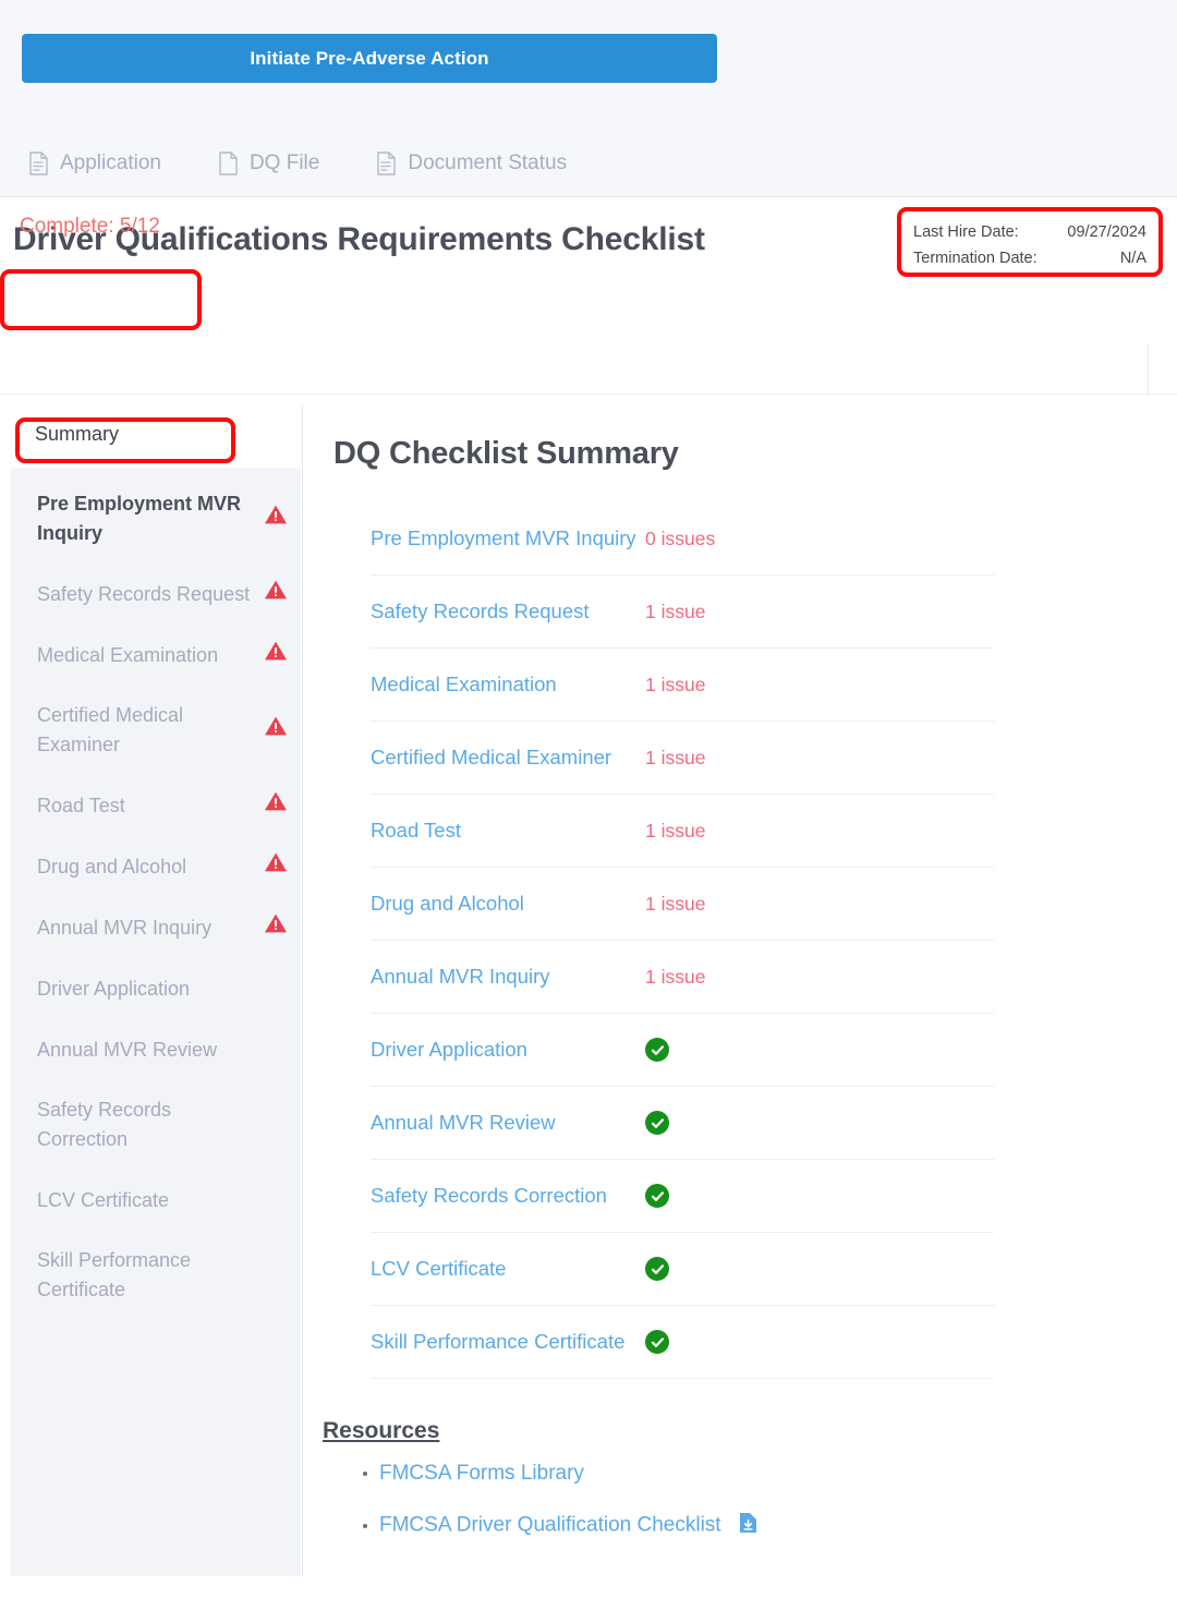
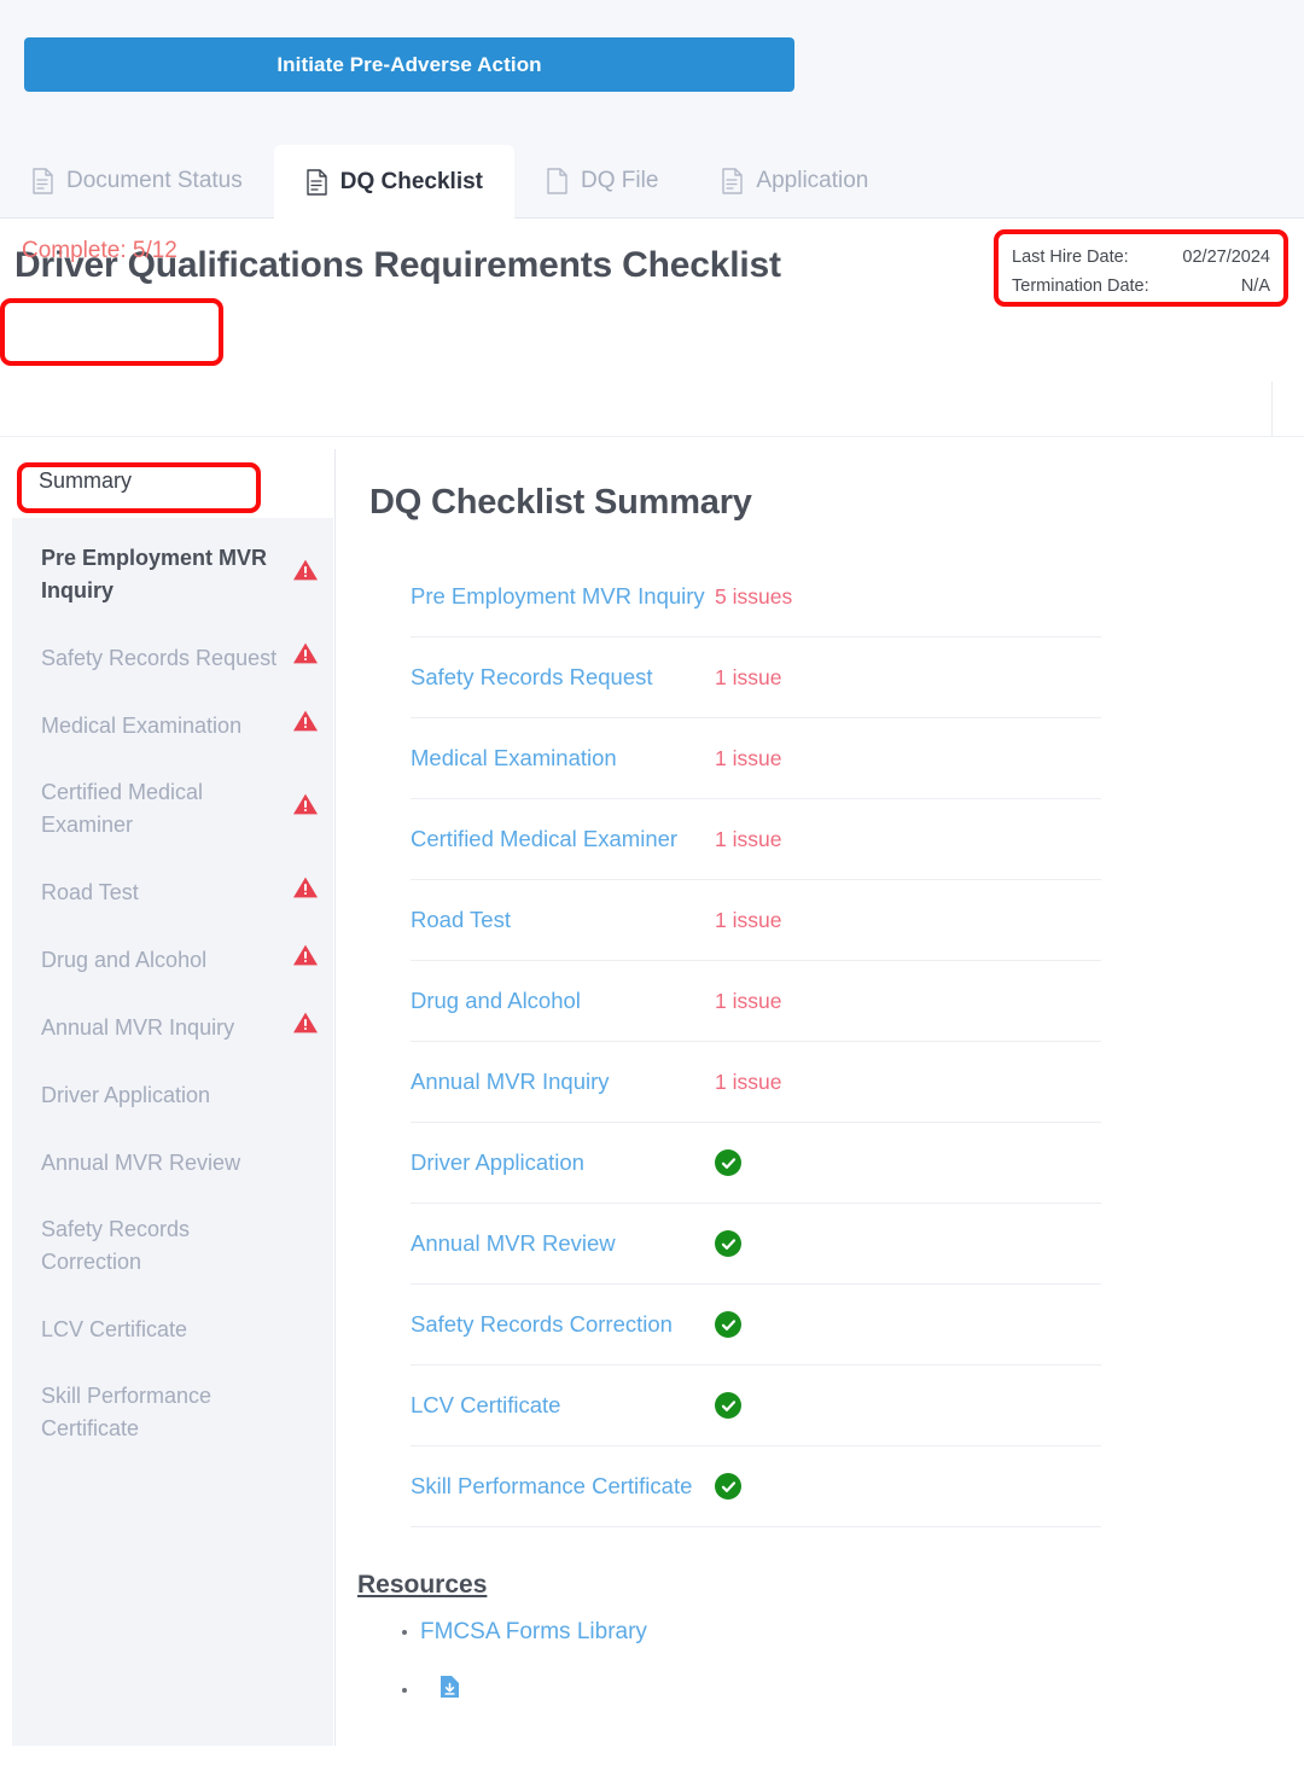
  Initiate Pre-Adverse Action
- Application
+ Document Status
+ DQ Checklist
  DQ File
- Document Status
+ Application
  Driver Qualifications Requirements Checklist
  Complete: 5/12
  Last Hire Date:
- 09/27/2024
+ 02/27/2024
  Termination Date:
  N/A
  Summary
  Pre Employment MVR Inquiry
  Safety Records Request
  Medical Examination
  Certified Medical Examiner
  Road Test
  Drug and Alcohol
  Annual MVR Inquiry
  Driver Application
  Annual MVR Review
  Safety Records Correction
  LCV Certificate
  Skill Performance Certificate
  DQ Checklist Summary
  Pre Employment MVR Inquiry
- 0 issues
+ 5 issues
  Safety Records Request
  1 issue
  Medical Examination
  1 issue
  Certified Medical Examiner
  1 issue
  Road Test
  1 issue
  Drug and Alcohol
  1 issue
  Annual MVR Inquiry
  1 issue
  Driver Application
  Annual MVR Review
  Safety Records Correction
  LCV Certificate
  Skill Performance Certificate
  Resources
  FMCSA Forms Library
- FMCSA Driver Qualification Checklist
